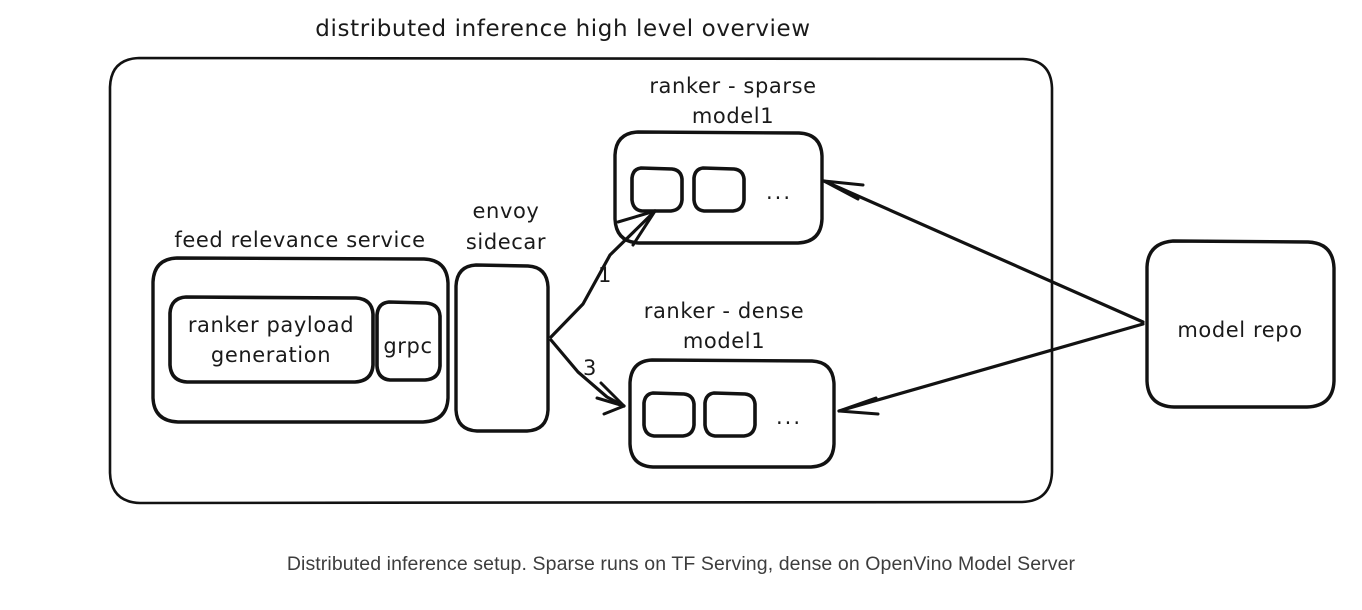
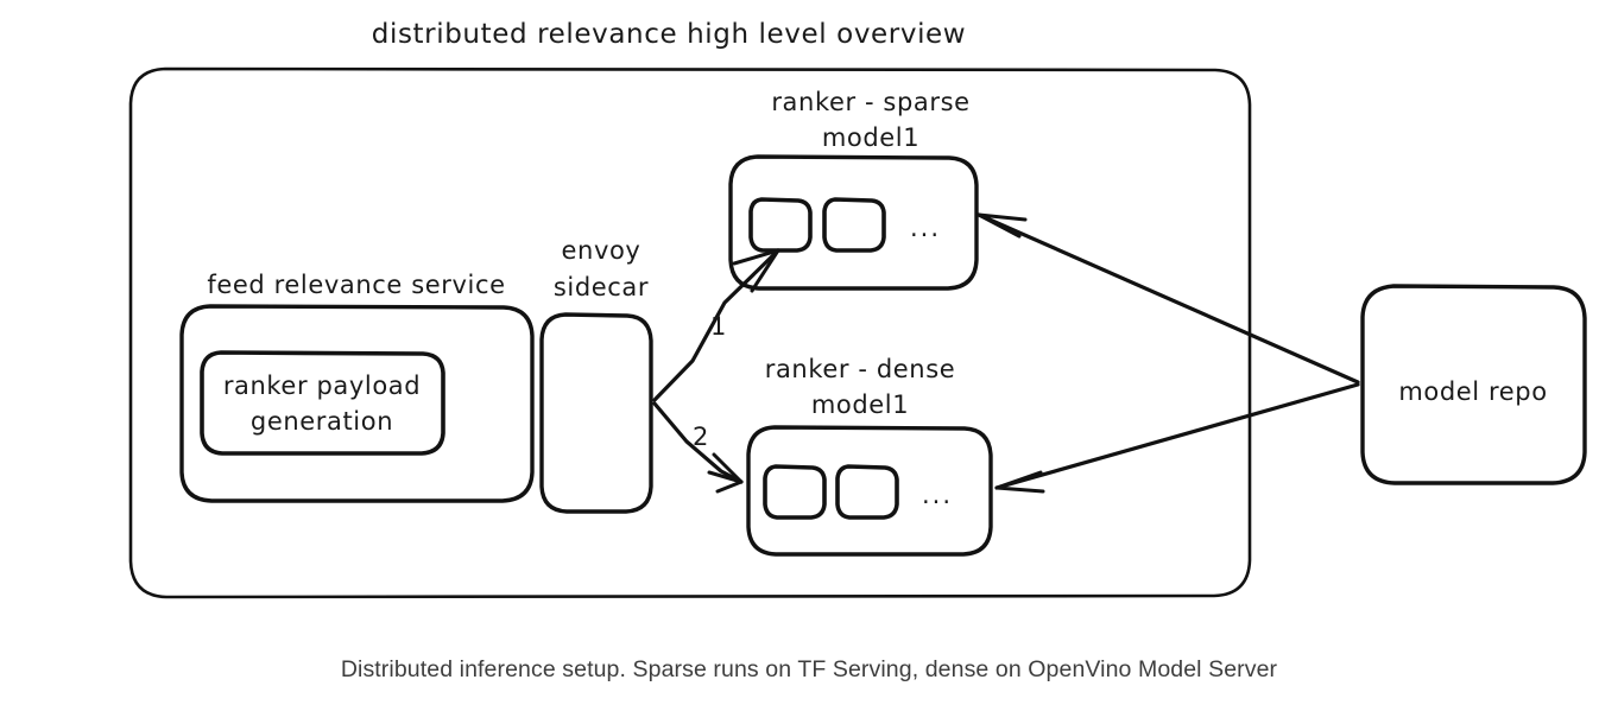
- distributed inference high level overview
+ distributed relevance high level overview
  feed relevance service
  ranker payload
  generation
- grpc
  envoy
  sidecar
  ranker - sparse
  model1
  ...
  ranker - dense
  model1
  ...
  model repo
  1
- 3
+ 2
  Distributed inference setup. Sparse runs on TF Serving, dense on OpenVino Model Server
